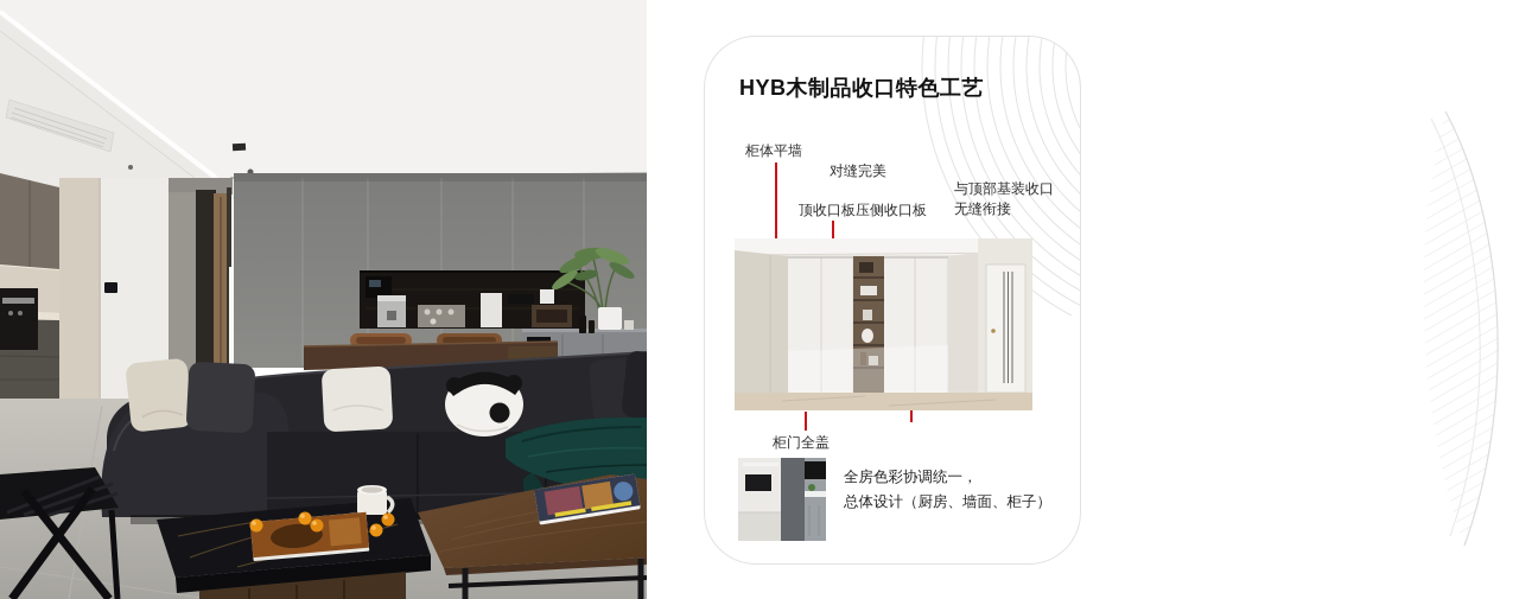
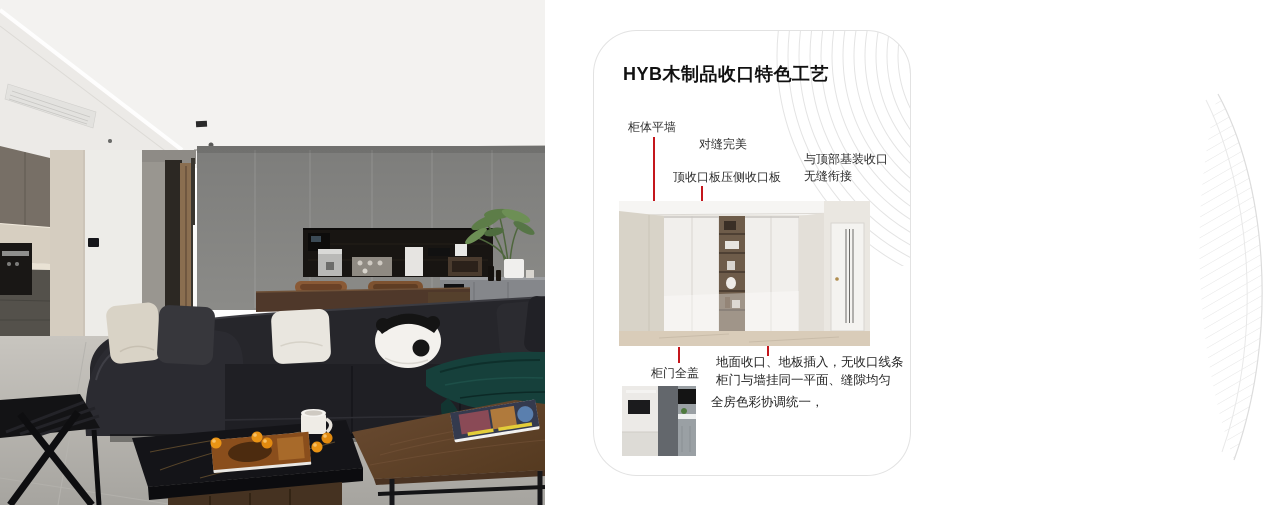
  HYB木制品收口特色工艺
  柜体平墙
  对缝完美
  顶收口板压侧收口板
  与顶部基装收口
  无缝衔接
  柜门全盖
+ 地面收口、地板插入，无收口线条
+ 柜门与墙挂同一平面、缝隙均匀
  全房色彩协调统一，
- 总体设计（厨房、墙面、柜子）
